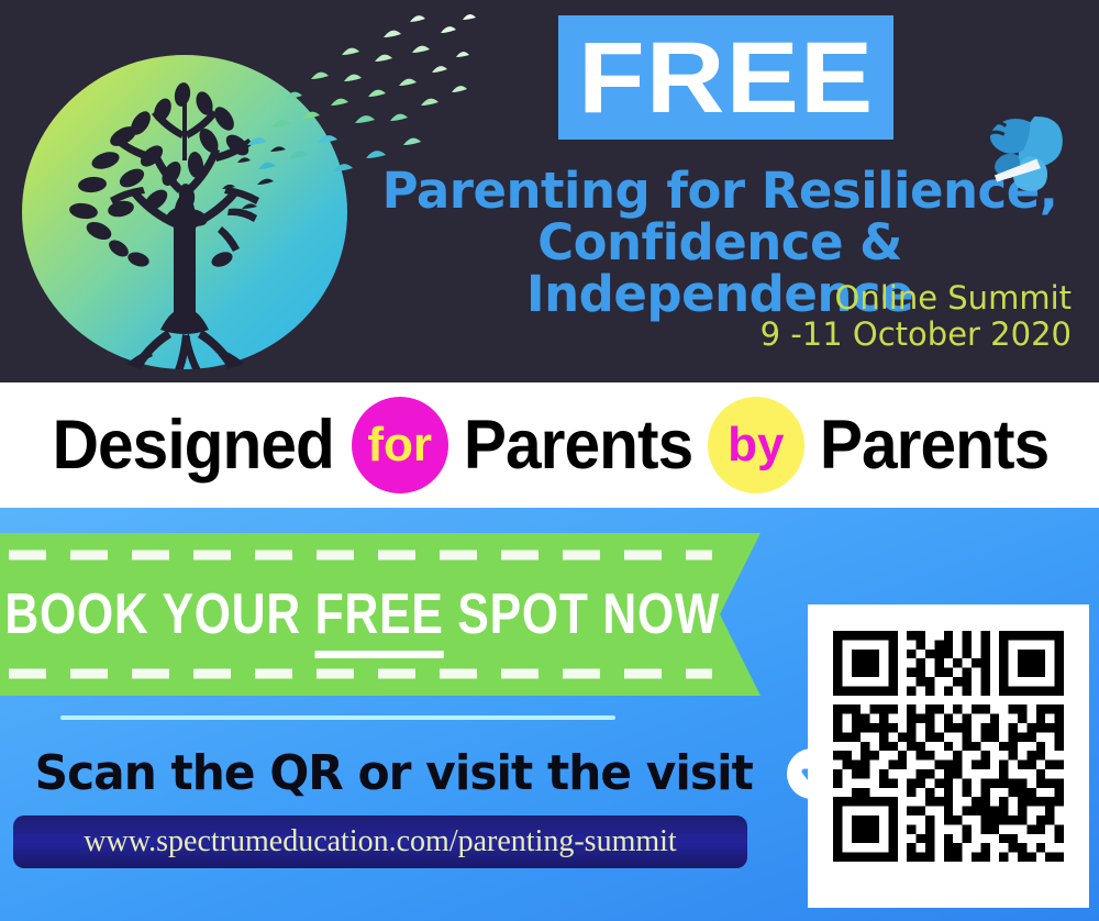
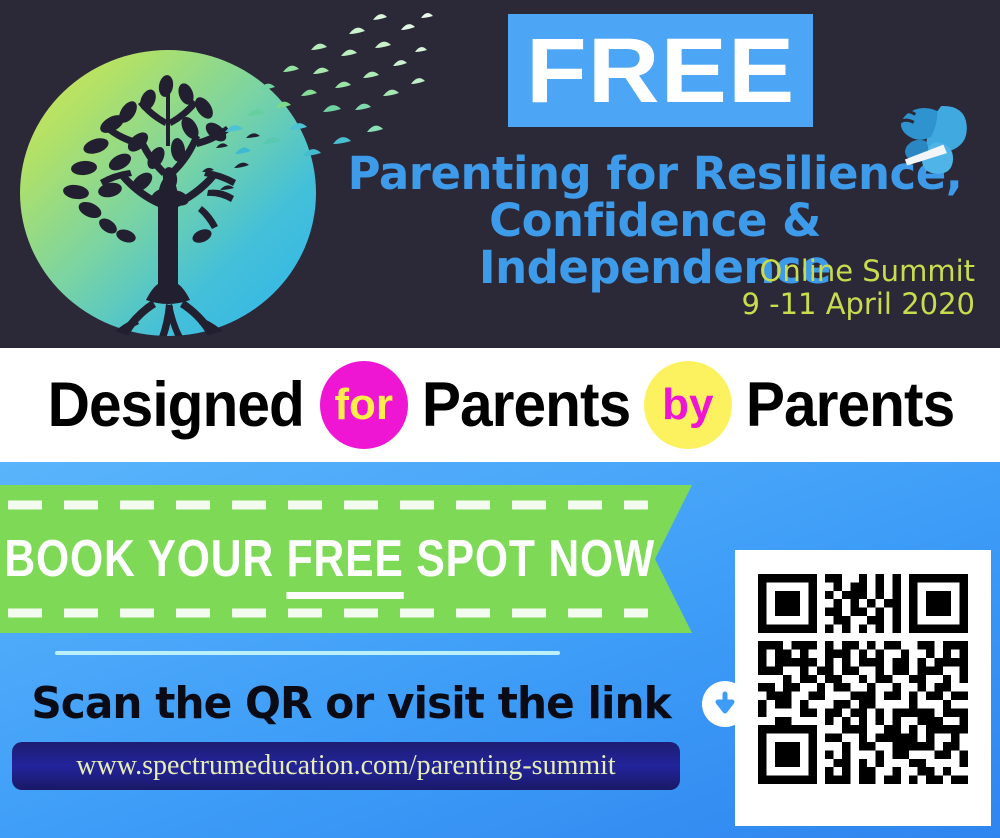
  FREE
  Parenting for Resilience,
  Confidence & Independence
  Online Summit
- 9 -11 October 2020
+ 9 -11 April 2020
  Designed
  for
  Parents
  by
  Parents
  BOOK YOUR FREE SPOT NOW
- Scan the QR or visit the visit
+ Scan the QR or visit the link
  www.spectrumeducation.com/parenting-summit
